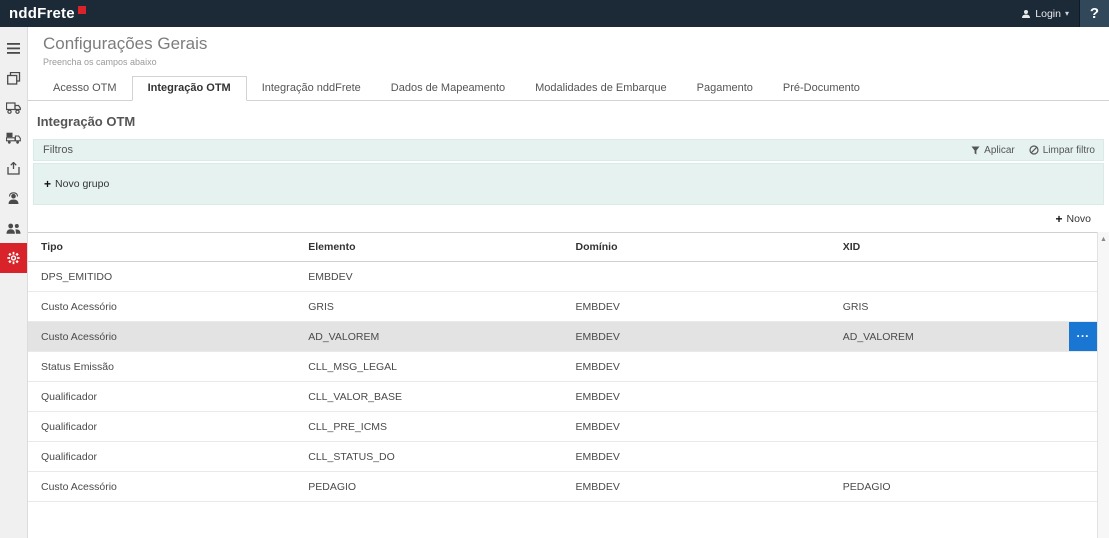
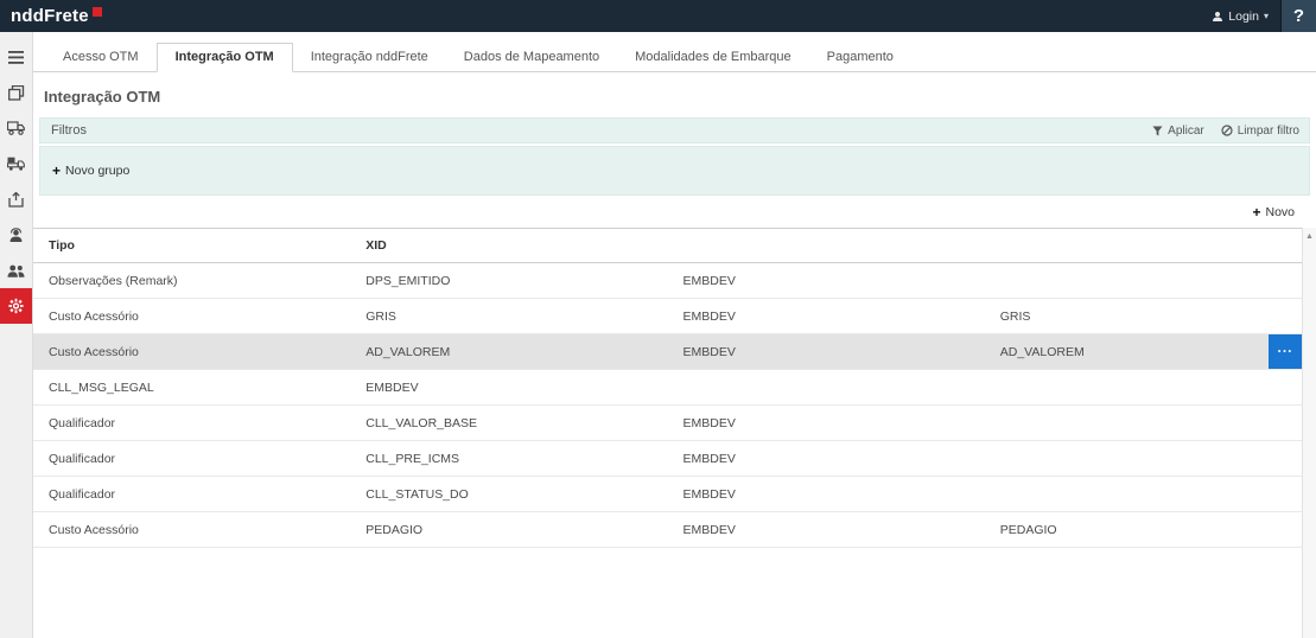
  nddFrete
  Login
  ▾
  ?
- Configurações Gerais
- Preencha os campos abaixo
  Acesso OTM
  Integração OTM
  Integração nddFrete
  Dados de Mapeamento
  Modalidades de Embarque
  Pagamento
- Pré-Documento
  Integração OTM
  Filtros
  Aplicar
  Limpar filtro
  +
  Novo grupo
  +
  Novo
  Tipo
- Elemento
- Domínio
  XID
+ Observações (Remark)
  DPS_EMITIDO
  EMBDEV
  Custo Acessório
  GRIS
  EMBDEV
  GRIS
  Custo Acessório
  AD_VALOREM
  EMBDEV
  AD_VALOREM
  ...
- Status Emissão
  CLL_MSG_LEGAL
  EMBDEV
  Qualificador
  CLL_VALOR_BASE
  EMBDEV
  Qualificador
  CLL_PRE_ICMS
  EMBDEV
  Qualificador
  CLL_STATUS_DO
  EMBDEV
  Custo Acessório
  PEDAGIO
  EMBDEV
  PEDAGIO
